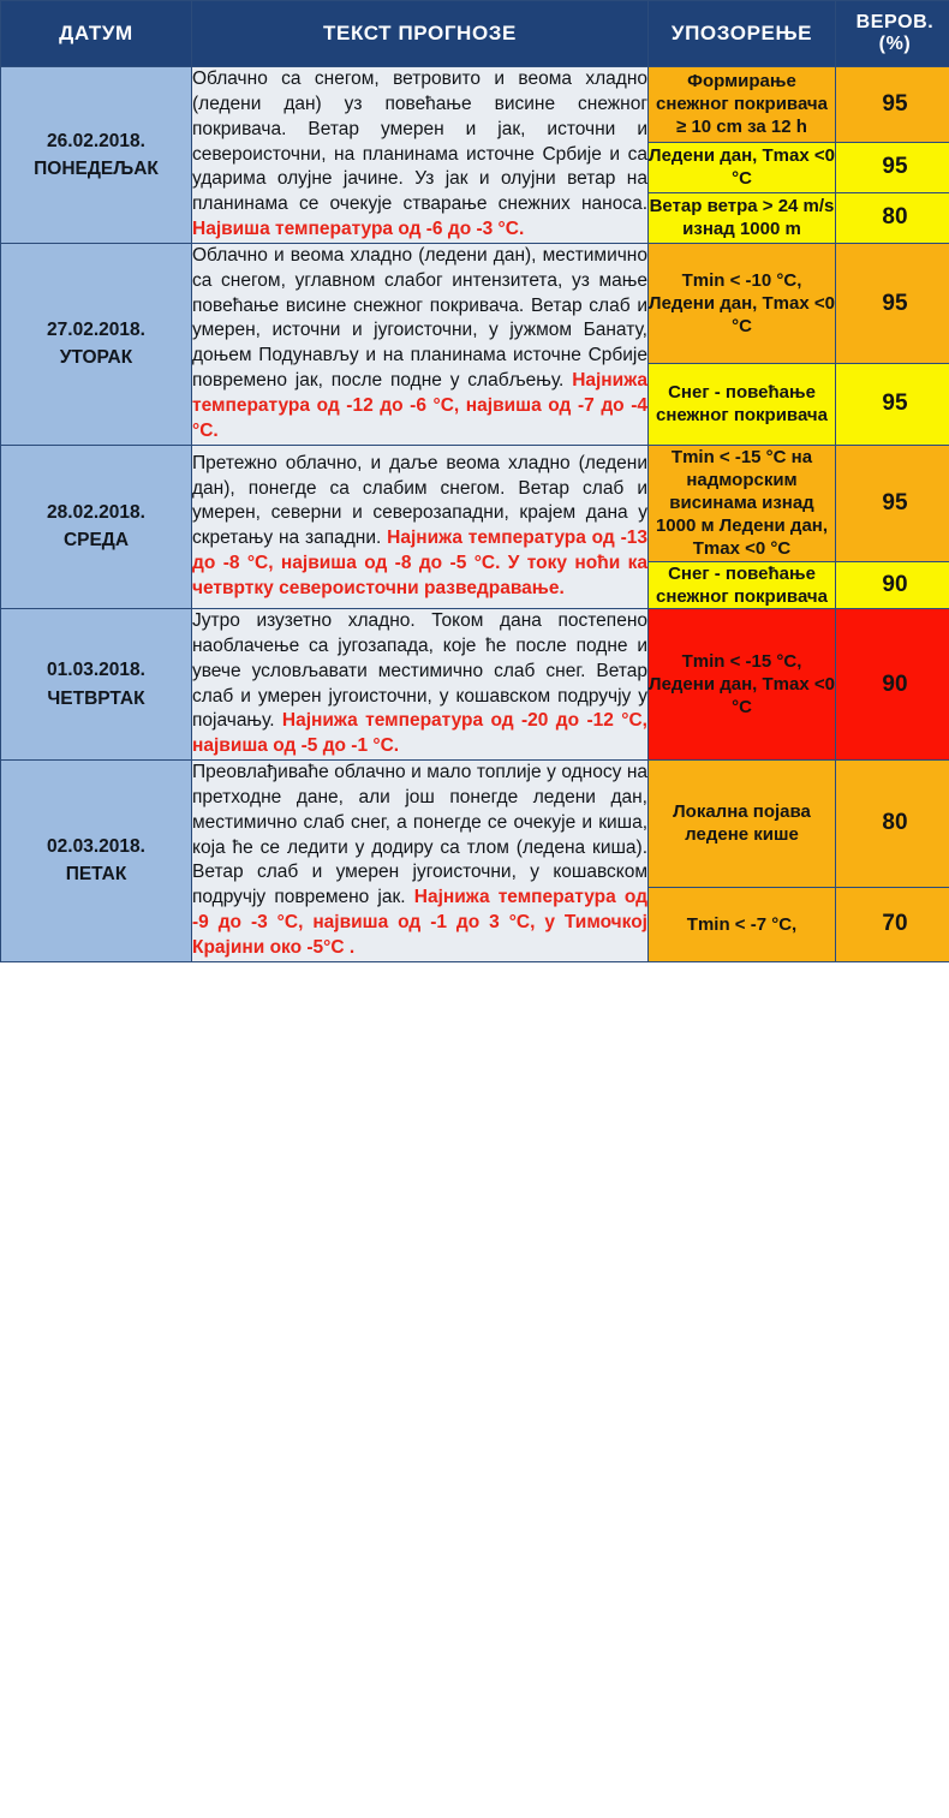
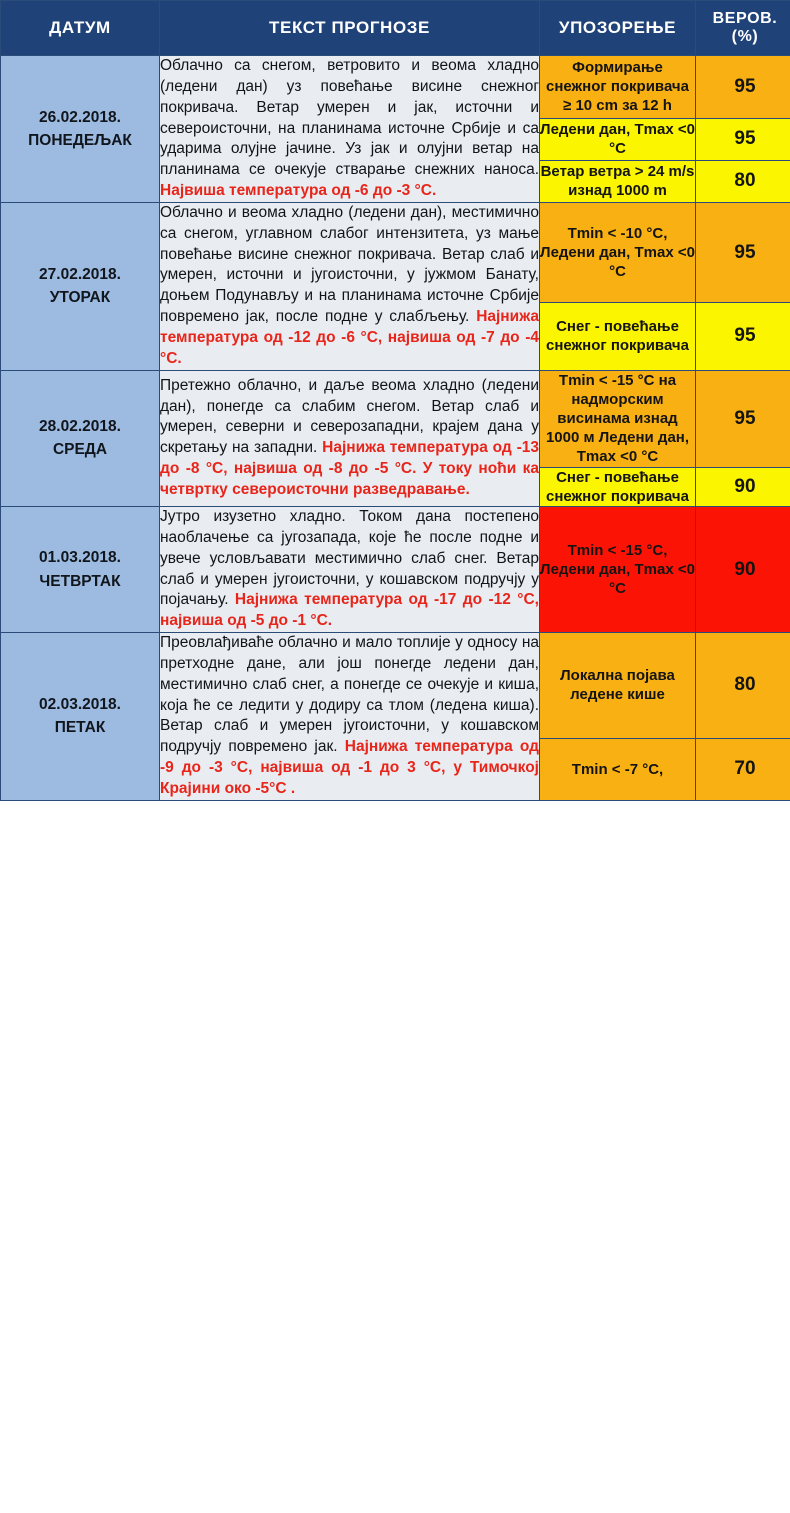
  ДАТУМ	ТЕКСТ ПРОГНОЗЕ	УПОЗОРЕЊЕ	ВЕРОВ. (%)
  26.02.2018.ПОНЕДЕЉАК	Облачно са снегом, ветровито и веома хладно (ледени дан) уз повећање висине снежног покривача. Ветар умерен и јак, источни и североисточни, на планинама источне Србије и са ударима олујне јачине. Уз јак и олујни ветар на планинама се очекује стварање снежних наноса. Највиша температура од -6 до -3 °C.	Формирање снежног покривача ≥ 10 cm за 12 h	95
  Ледени дан, Tmax <0 °C	95
  Ветар ветра > 24 m/s изнад 1000 m	80
  27.02.2018.УТОРАК	Облачно и веома хладно (ледени дан), местимично са снегом, углавном слабог интензитета, уз мање повећање висине снежног покривача. Ветар слаб и умерен, источни и југоисточни, у јужмом Банату, доњем Подунављу и на планинама источне Србије повремено јак, после подне у слабљењу. Најнижа температура од -12 до -6 °C, највиша од -7 до -4 °C.	Tmin < -10 °C, Ледени дан, Tmax <0 °C	95
  Снег - повећање снежног покривача	95
  28.02.2018.СРЕДА	Претежно облачно, и даље веома хладно (ледени дан), понегде са слабим снегом. Ветар слаб и умерен, северни и северозападни, крајем дана у скретању на западни. Најнижа температура од -13 до -8 °C, највиша од -8 до -5 °C. У току ноћи ка четвртку североисточни разведравање.	Tmin < -15 °C на надморским висинама изнад 1000 м Ледени дан, Tmax <0 °C	95
  Снег - повећање снежног покривача	90
- 01.03.2018.ЧЕТВРТАК	Јутро изузетно хладно. Током дана постепено наоблачење са југозапада, које ће после подне и увече условљавати местимично слаб снег. Ветар слаб и умерен југоисточни, у кошавском подручју у појачању. Најнижа температура од -20 до -12 °C, највиша од -5 до -1 °C.	Tmin < -15 °C, Ледени дан, Tmax <0 °C	90
+ 01.03.2018.ЧЕТВРТАК	Јутро изузетно хладно. Током дана постепено наоблачење са југозапада, које ће после подне и увече условљавати местимично слаб снег. Ветар слаб и умерен југоисточни, у кошавском подручју у појачању. Најнижа температура од -17 до -12 °C, највиша од -5 до -1 °C.	Tmin < -15 °C, Ледени дан, Tmax <0 °C	90
  02.03.2018.ПЕТАК	Преовлађиваће облачно и мало топлије у односу на претходне дане, али још понегде ледени дан, местимично слаб снег, а понегде се очекује и киша, која ће се ледити у додиру са тлом (ледена киша). Ветар слаб и умерен југоисточни, у кошавском подручју повремено јак. Најнижа температура од -9 до -3 °C, највиша од -1 до 3 °C, у Тимочкој Крајини око -5°C .	Локална појава ледене кише	80
  Tmin < -7 °C,	70
